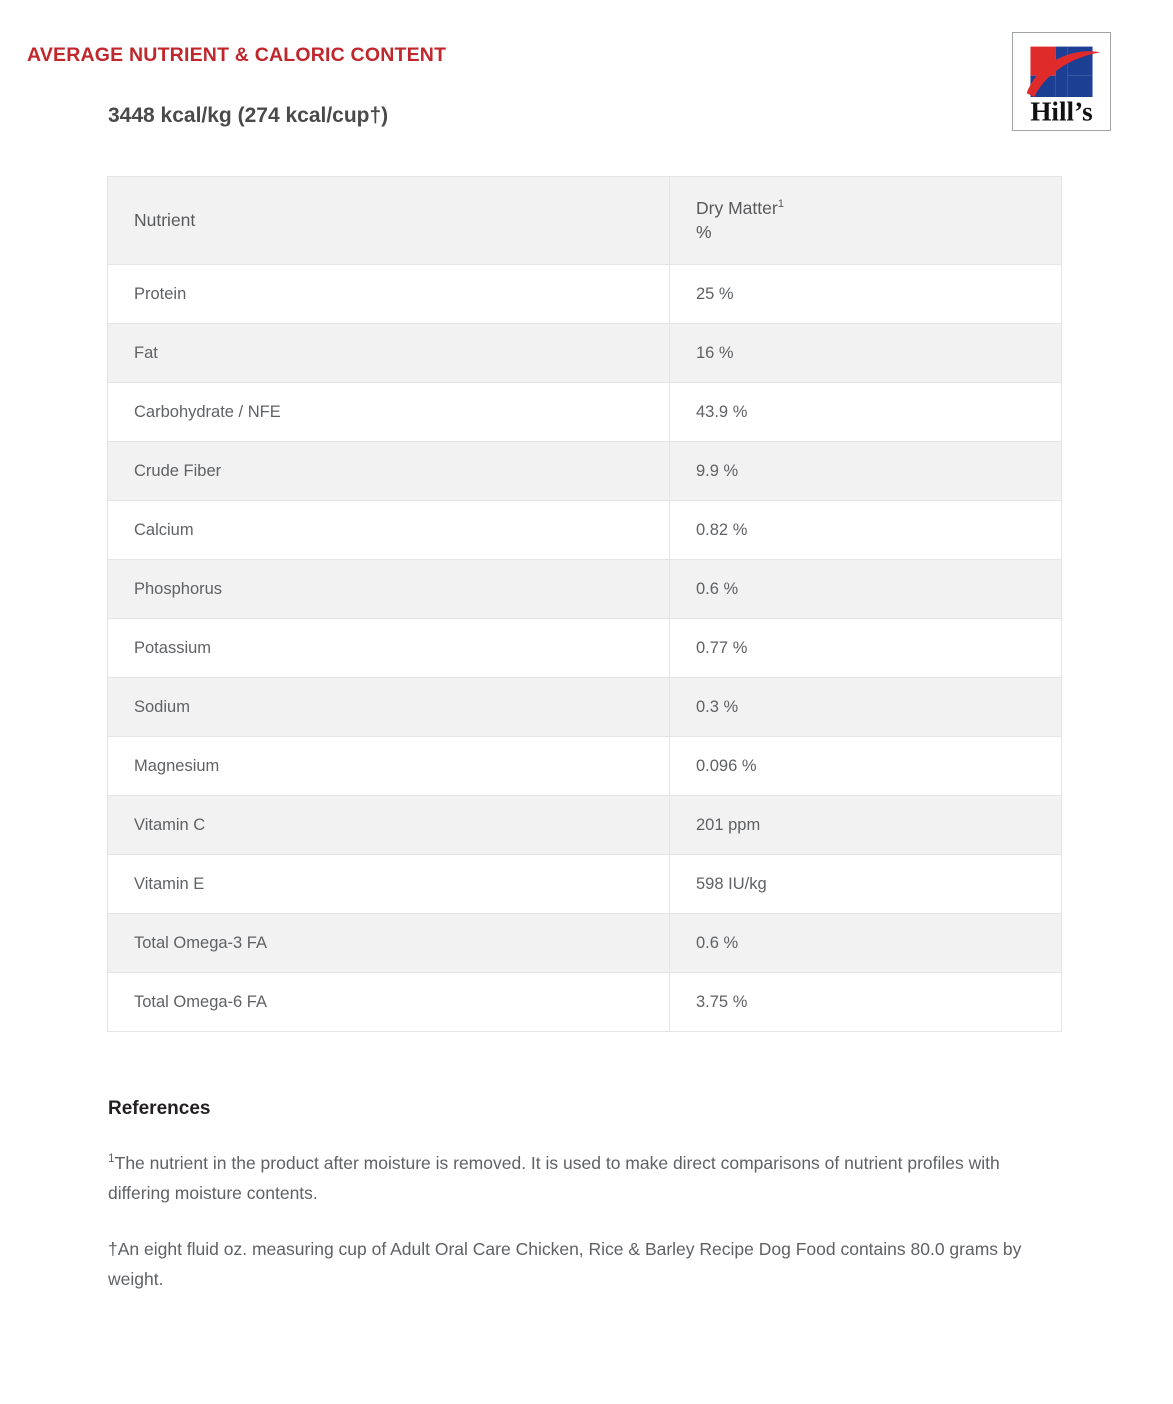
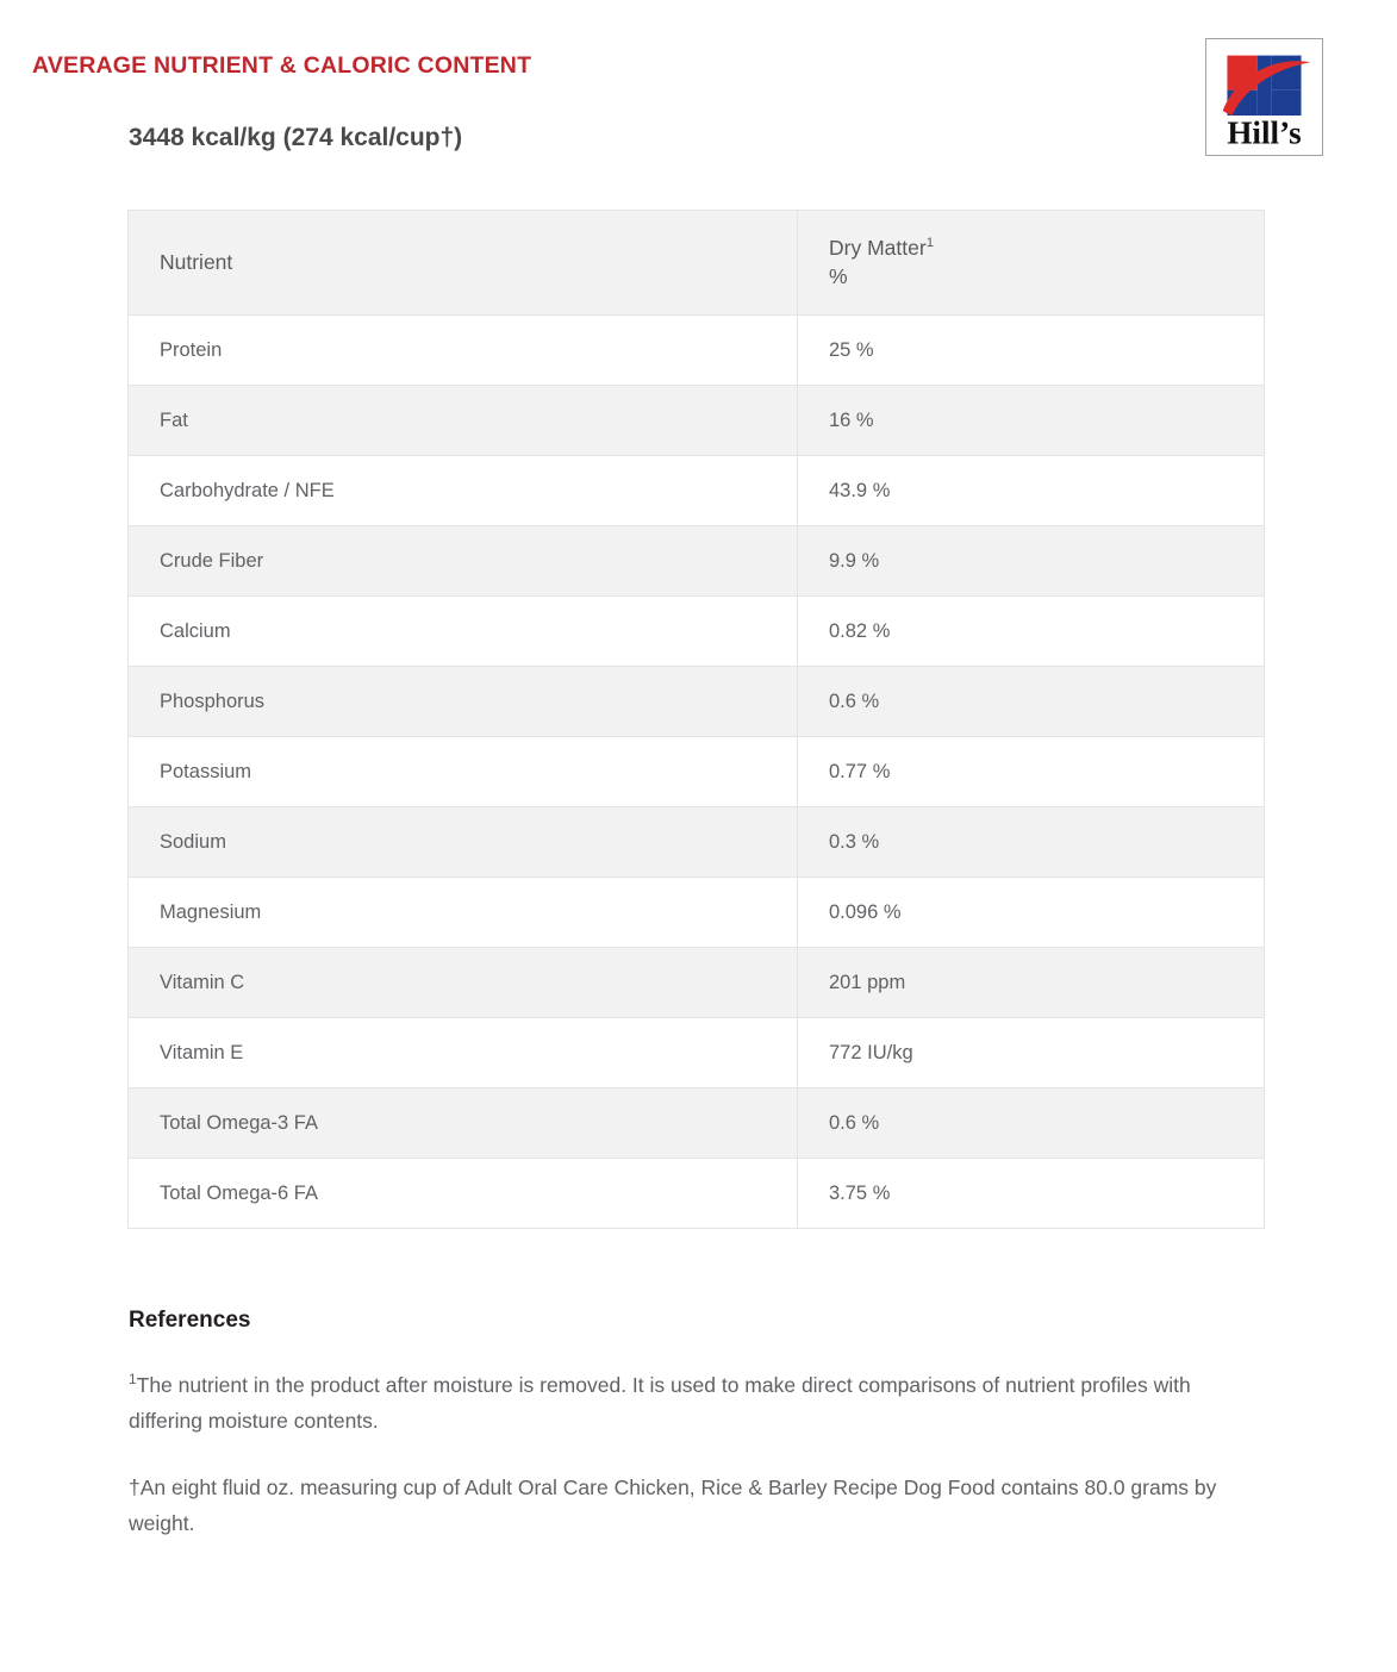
  AVERAGE NUTRIENT & CALORIC CONTENT
  Hill’s
  3448 kcal/kg (274 kcal/cup†)
  Nutrient	Dry Matter1 %
  Protein	25 %
  Fat	16 %
  Carbohydrate / NFE	43.9 %
  Crude Fiber	9.9 %
  Calcium	0.82 %
  Phosphorus	0.6 %
  Potassium	0.77 %
  Sodium	0.3 %
  Magnesium	0.096 %
  Vitamin C	201 ppm
- Vitamin E	598 IU/kg
+ Vitamin E	772 IU/kg
  Total Omega-3 FA	0.6 %
  Total Omega-6 FA	3.75 %
  References
  1The nutrient in the product after moisture is removed. It is used to make direct comparisons of nutrient profiles with differing moisture contents.
  †An eight fluid oz. measuring cup of Adult Oral Care Chicken, Rice & Barley Recipe Dog Food contains 80.0 grams by weight.
